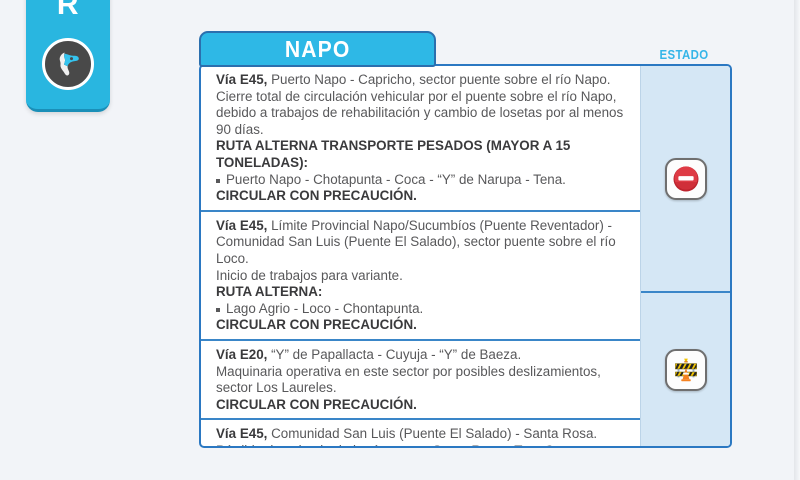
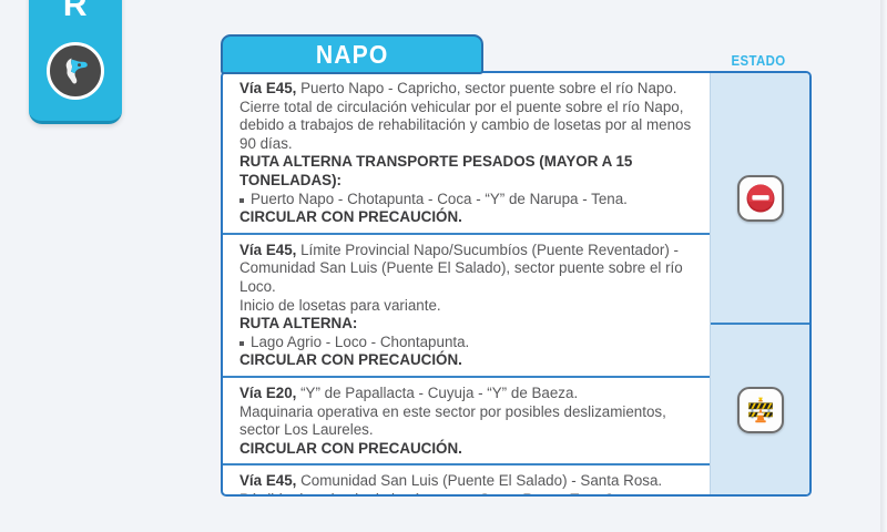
  R
  ESTADO
  NAPO
  Vía E45, Puerto Napo - Capricho, sector puente sobre el río Napo.
  Cierre total de circulación vehicular por el puente sobre el río Napo, debido a trabajos de rehabilitación y cambio de losetas por al menos 90 días.
  RUTA ALTERNA TRANSPORTE PESADOS (MAYOR A 15 TONELADAS):
  Puerto Napo - Chotapunta - Coca - “Y” de Narupa - Tena.
  CIRCULAR CON PRECAUCIÓN.
  Vía E45, Límite Provincial Napo/Sucumbíos (Puente Reventador) - Comunidad San Luis (Puente El Salado), sector puente sobre el río Loco.
- Inicio de trabajos para variante.
+ Inicio de losetas para variante.
  RUTA ALTERNA:
  Lago Agrio - Loco - Chontapunta.
  CIRCULAR CON PRECAUCIÓN.
  Vía E20, “Y” de Papallacta - Cuyuja - “Y” de Baeza.
  Maquinaria operativa en este sector por posibles deslizamientos, sector Los Laureles.
  CIRCULAR CON PRECAUCIÓN.
  Vía E45, Comunidad San Luis (Puente El Salado) - Santa Rosa.
